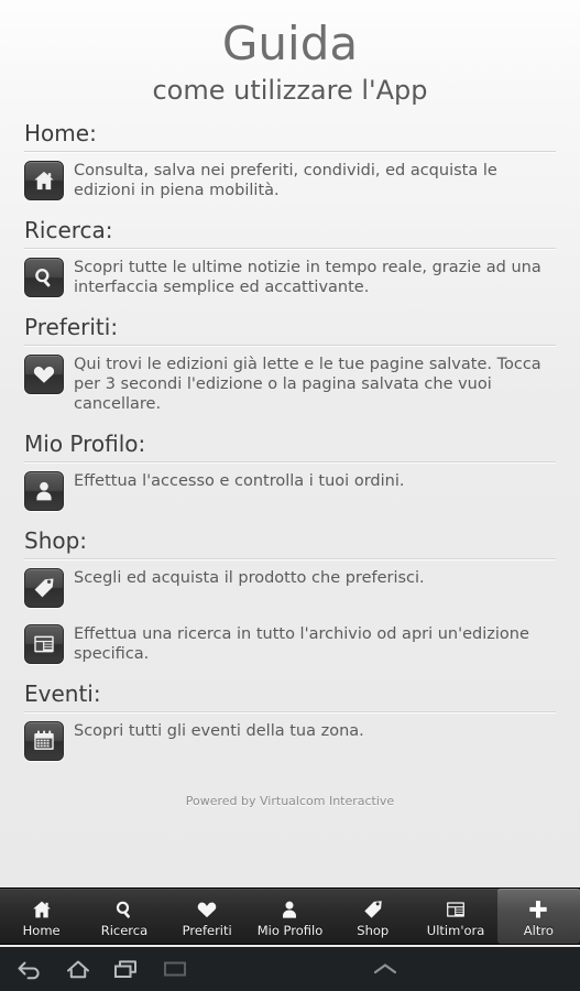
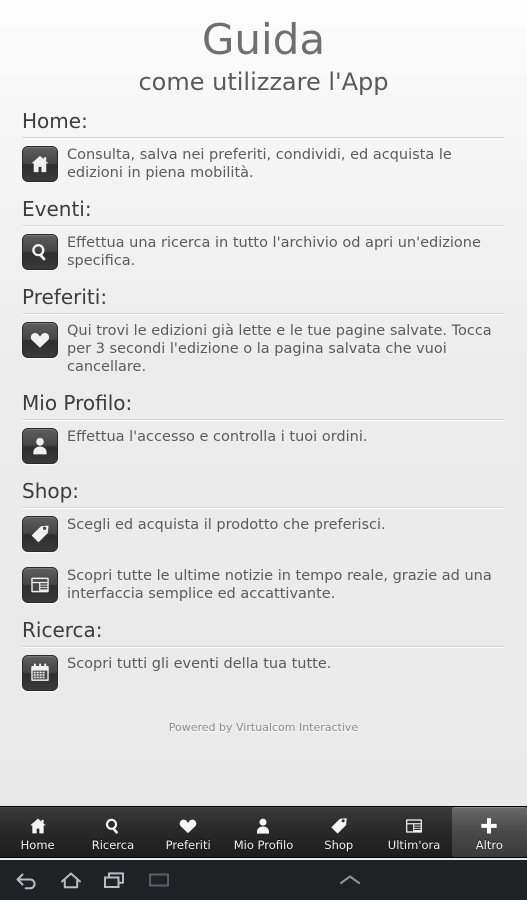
  Guida
  come utilizzare l'App
  Home:
  Consulta, salva nei preferiti, condividi, ed acquista le edizioni in piena mobilità.
- Ricerca:
+ Eventi:
- Scopri tutte le ultime notizie in tempo reale, grazie ad una interfaccia semplice ed accattivante.
+ Effettua una ricerca in tutto l'archivio od apri un'edizione specifica.
  Preferiti:
  Qui trovi le edizioni già lette e le tue pagine salvate. Tocca per 3 secondi l'edizione o la pagina salvata che vuoi cancellare.
  Mio Profilo:
  Effettua l'accesso e controlla i tuoi ordini.
  Shop:
  Scegli ed acquista il prodotto che preferisci.
- Effettua una ricerca in tutto l'archivio od apri un'edizione specifica.
+ Scopri tutte le ultime notizie in tempo reale, grazie ad una interfaccia semplice ed accattivante.
- Eventi:
+ Ricerca:
- Scopri tutti gli eventi della tua zona.
+ Scopri tutti gli eventi della tua tutte.
  Powered by Virtualcom Interactive
  Home
  Ricerca
  Preferiti
  Mio Profilo
  Shop
  Ultim'ora
  Altro
